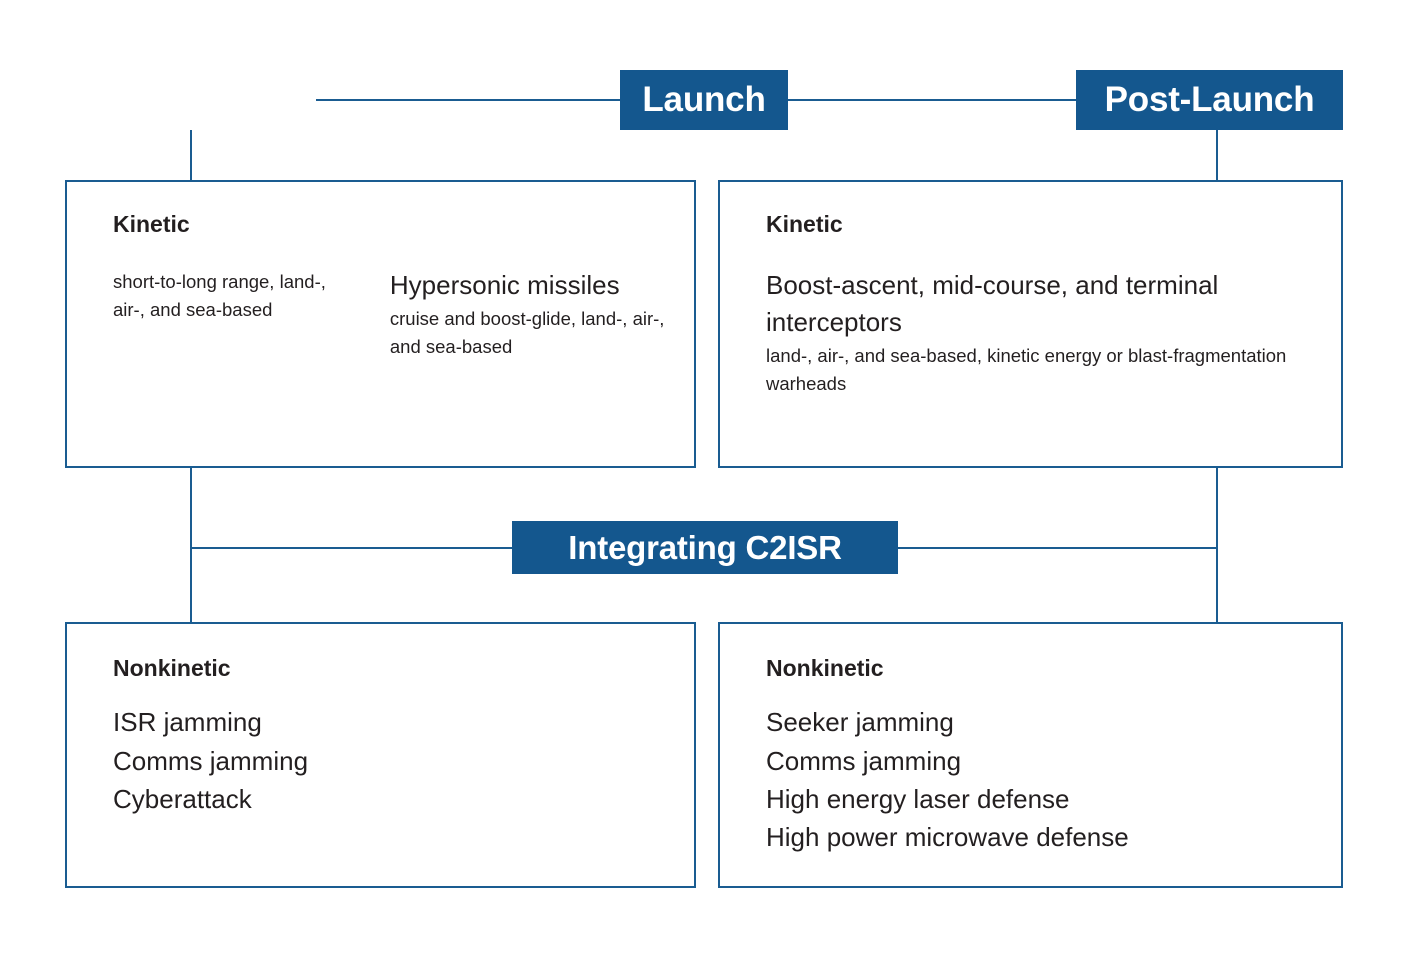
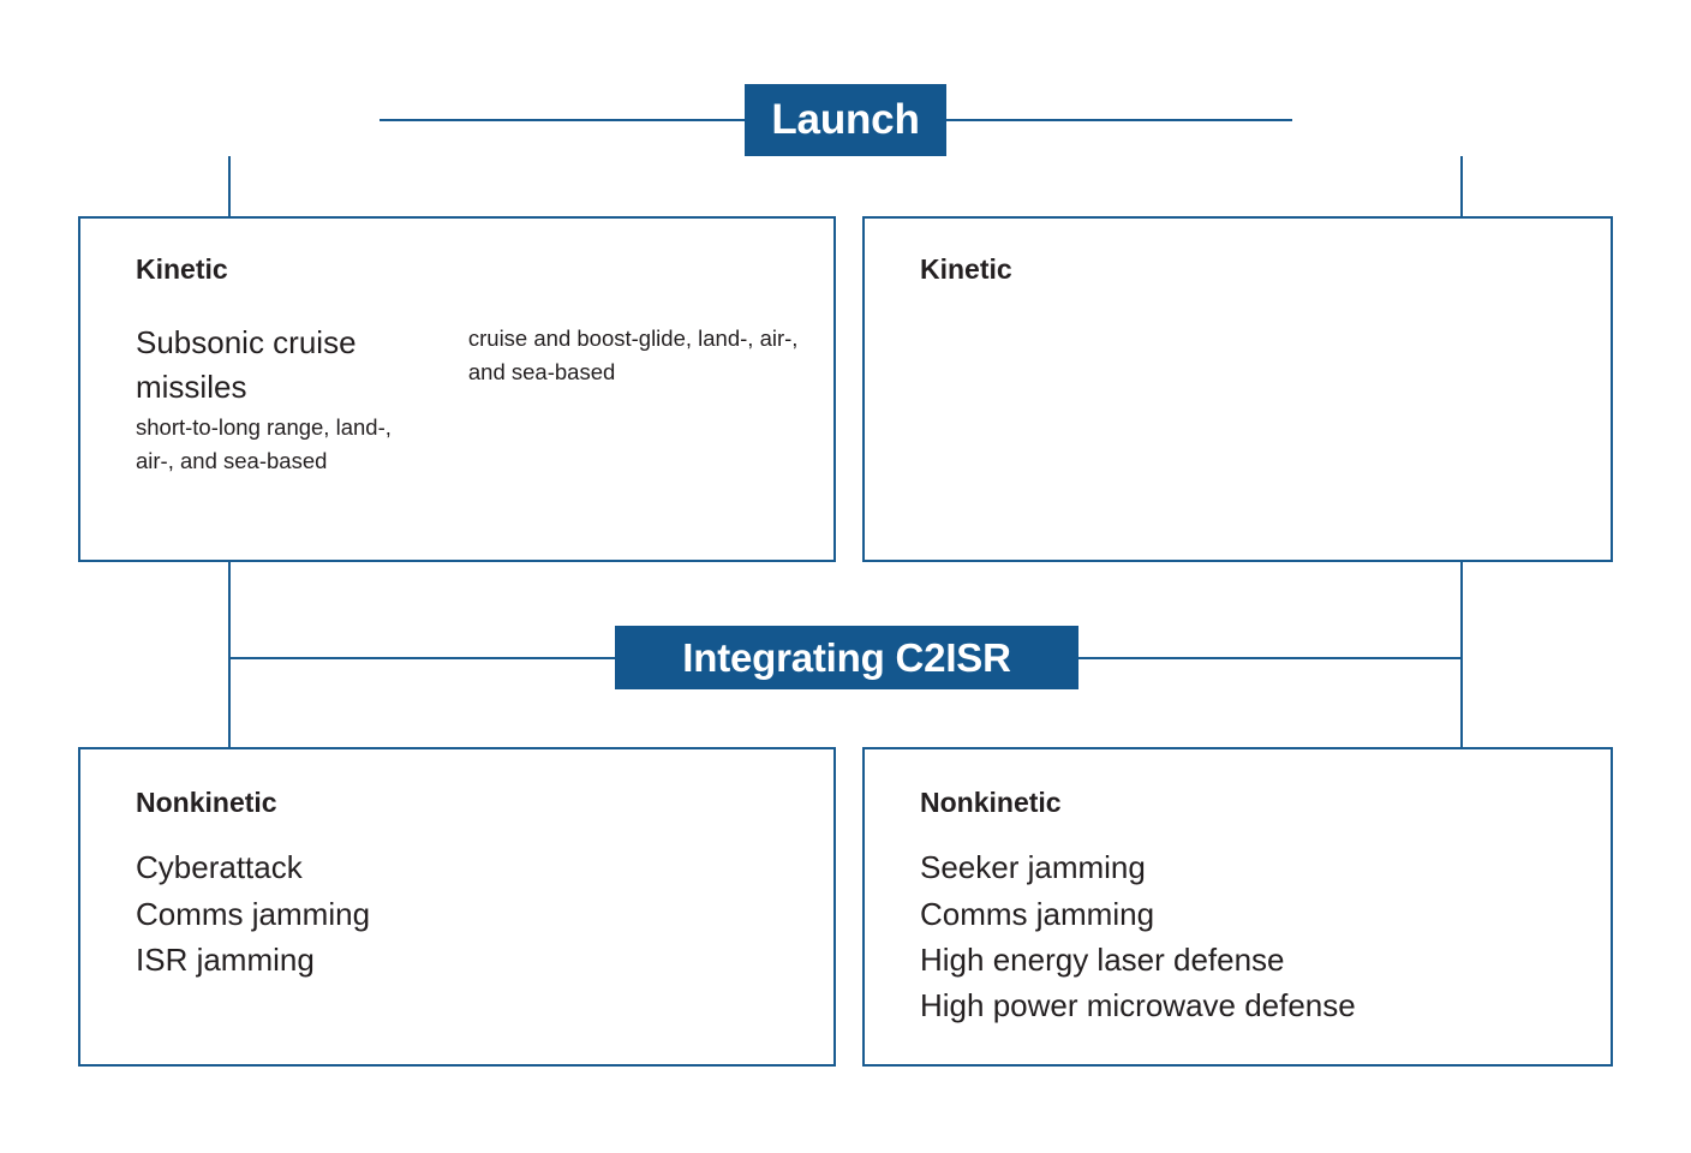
  Launch
- Post-Launch
  Kinetic
+ Subsonic cruise missiles
  short-to-long range, land-, air-, and sea-based
- Hypersonic missiles
  cruise and boost-glide, land-, air-, and sea-based
  Kinetic
- Boost-ascent, mid-course, and terminal interceptors
- land-, air-, and sea-based, kinetic energy or blast-fragmentation warheads
  Integrating C2ISR
  Nonkinetic
- ISR jamming
+ Cyberattack
  Comms jamming
- Cyberattack
+ ISR jamming
  Nonkinetic
  Seeker jamming
  Comms jamming
  High energy laser defense
  High power microwave defense
